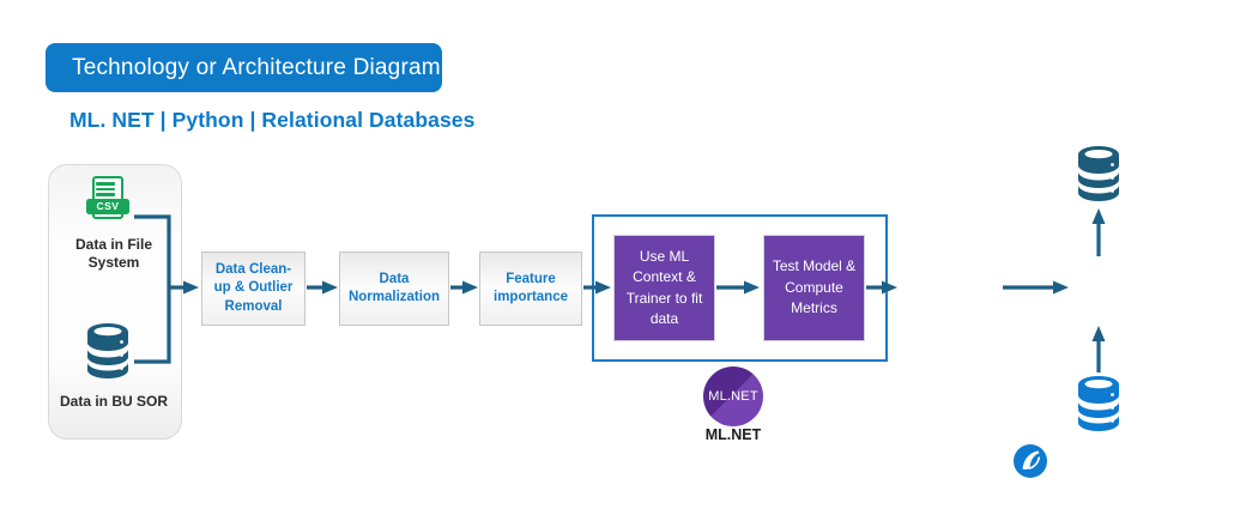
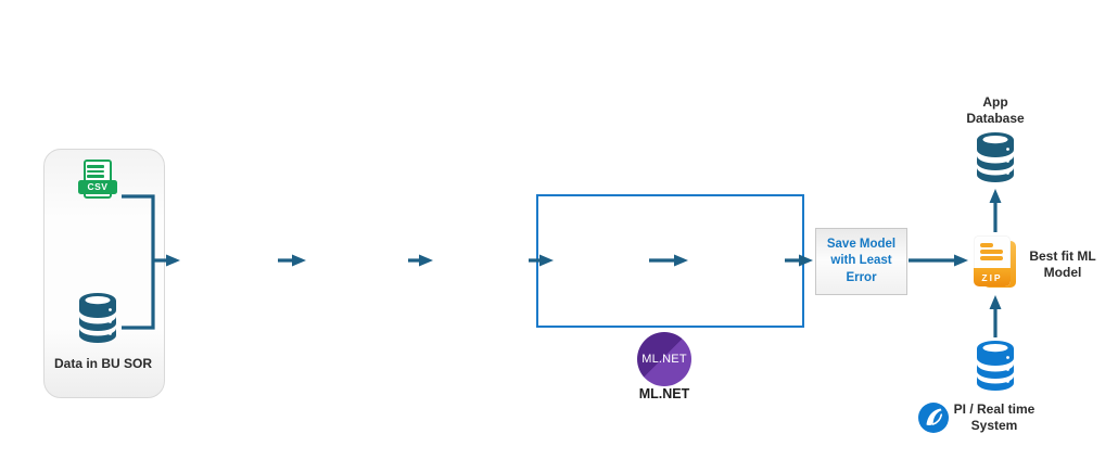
- Technology or Architecture Diagram
- ML. NET | Python | Relational Databases
  CSV
- Data in File System
  Data in BU SOR
- Data Clean-up & Outlier Removal
- Data Normalization
- Feature importance
- Use ML Context & Trainer to fit data
- Test Model & Compute Metrics
  ML.NET
  ML.NET
+ Save Model with Least Error
+ App Database
+ ZIP
+ Best fit ML Model
+ PI / Real time System
